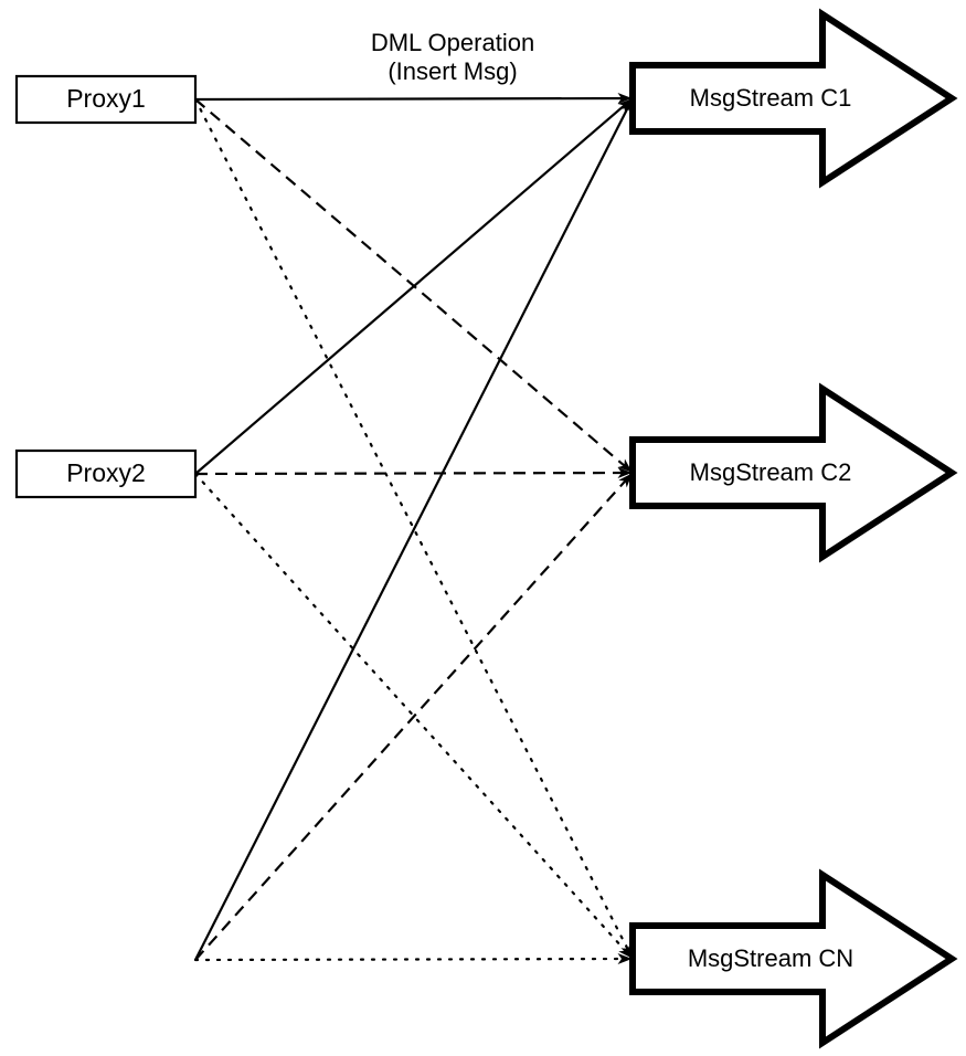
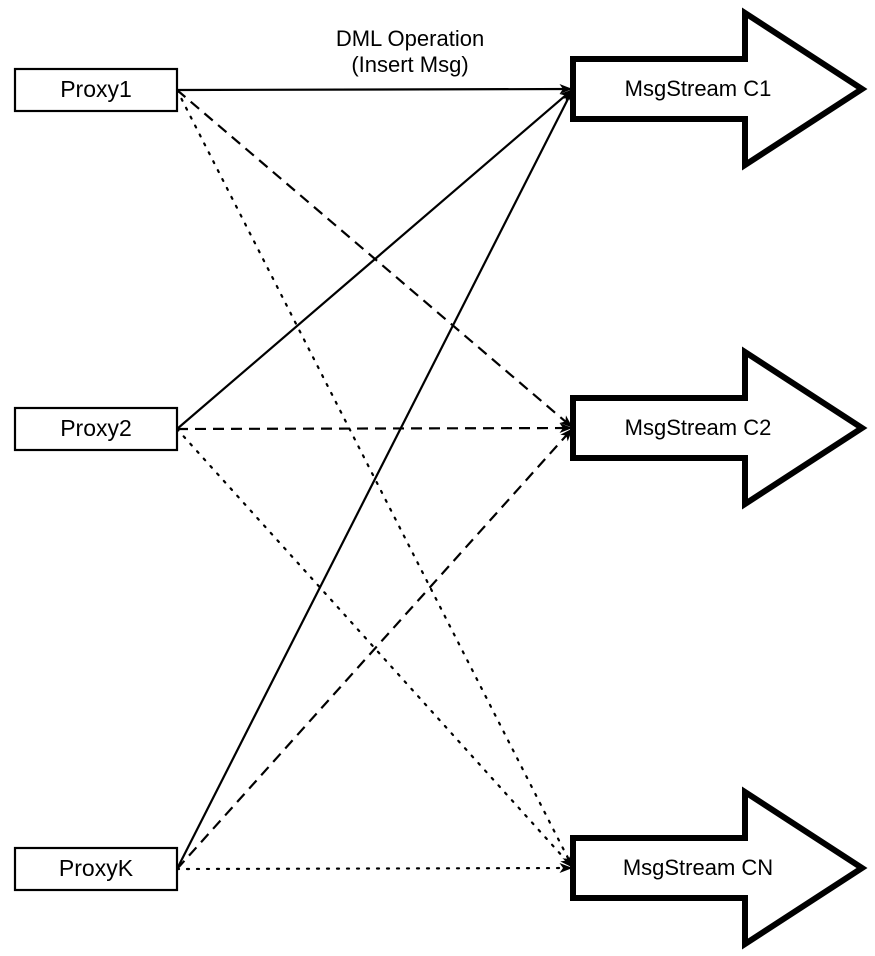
  MsgStream C1
  MsgStream C2
  MsgStream CN
  Proxy1
  Proxy2
+ ProxyK
  DML Operation
  (Insert Msg)
